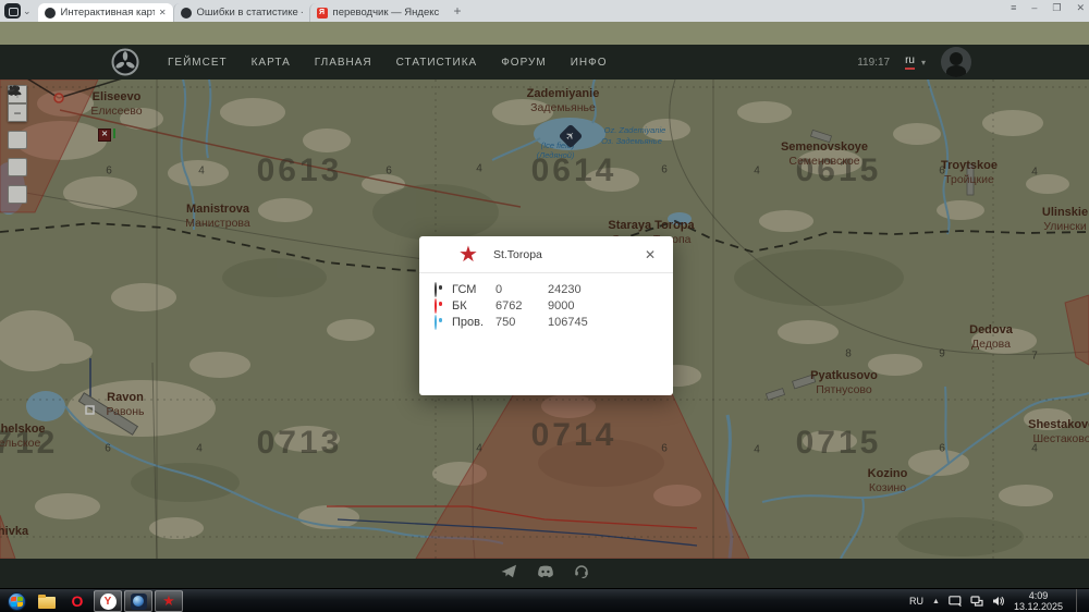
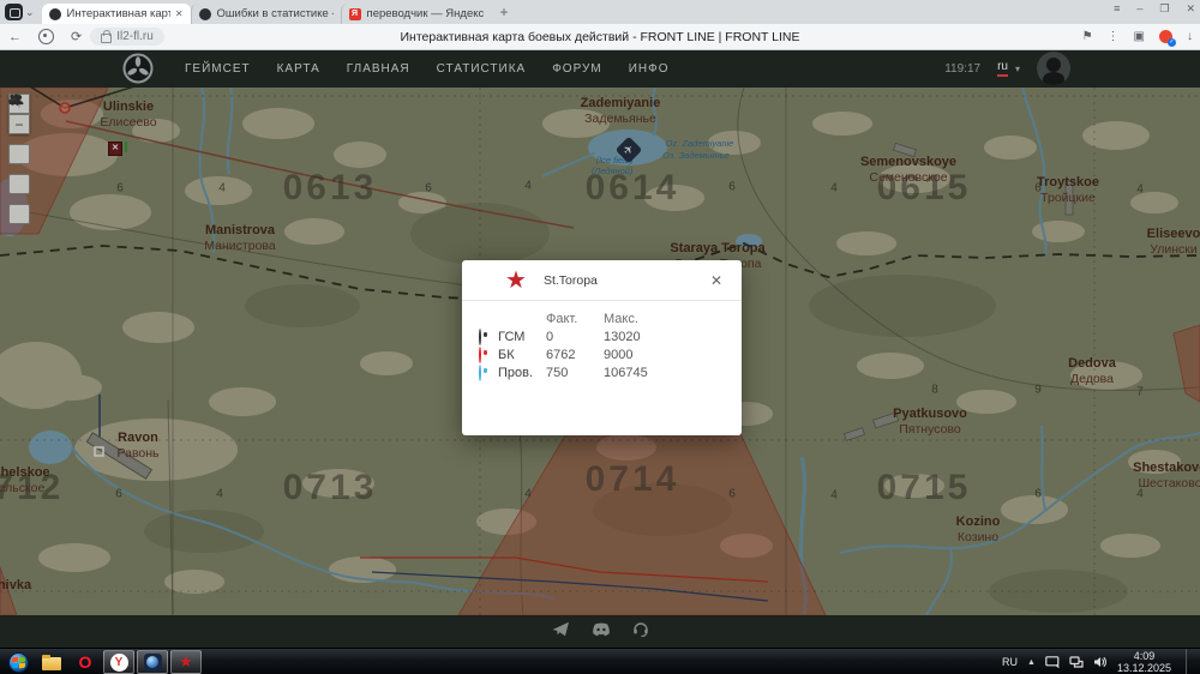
  ⌄
  Интерактивная кар
  ✕
  Ошибки в статистике
  переводчик — Яндекс
  +
  ≡
  –
  ❐
  ✕
+ ←
+ ⟳
+ Il2-fl.ru
+ Интерактивная карта боевых действий - FRONT LINE | FRONT LINE
+ ⚑
+ ⋮
+ ▣
+ ↓
  ГЕЙМСЕТ
  КАРТА
  ГЛАВНАЯ
  СТАТИСТИКА
  ФОРУМ
  ИНФО
  119:17
  ru
  ▾
  0613
  0614
  0615
  712
  0713
  0714
  0715
  6
  4
  6
  4
  6
  4
  6
  4
  8
  9
  7
  6
  4
  4
  6
  4
  6
  4
- Eliseevo
+ Ulinskie
  Елисеево
  Zademiyanie
  Задемьянье
  Semenovskoye
  Семеновское
  Troytskoe
  Тройцкие
- Ulinskie
+ Eliseevo
  Улински
  Manistrova
  Манистрова
  Staraya Toropa
  Dedova
  Дедова
  Pyatkusovo
  Пятнусово
  Shestakov
  Шестаково
  Kozino
  Козино
  Ravon
  Равонь
  helskoe
  ельское
  hivka
  Oz. Zademiyanie
  Оз. Задемьянье
  (Ice fiel
  (Ледяной)
  −
  ★
  St.Toropa
  ✕
+ Факт.
+ Макс.
  ГСМ
  0
- 24230
+ 13020
  БК
  6762
  9000
  Пров.
  750
  106745
  O
  Y
  ★
  RU
  4:09
  13.12.2025
